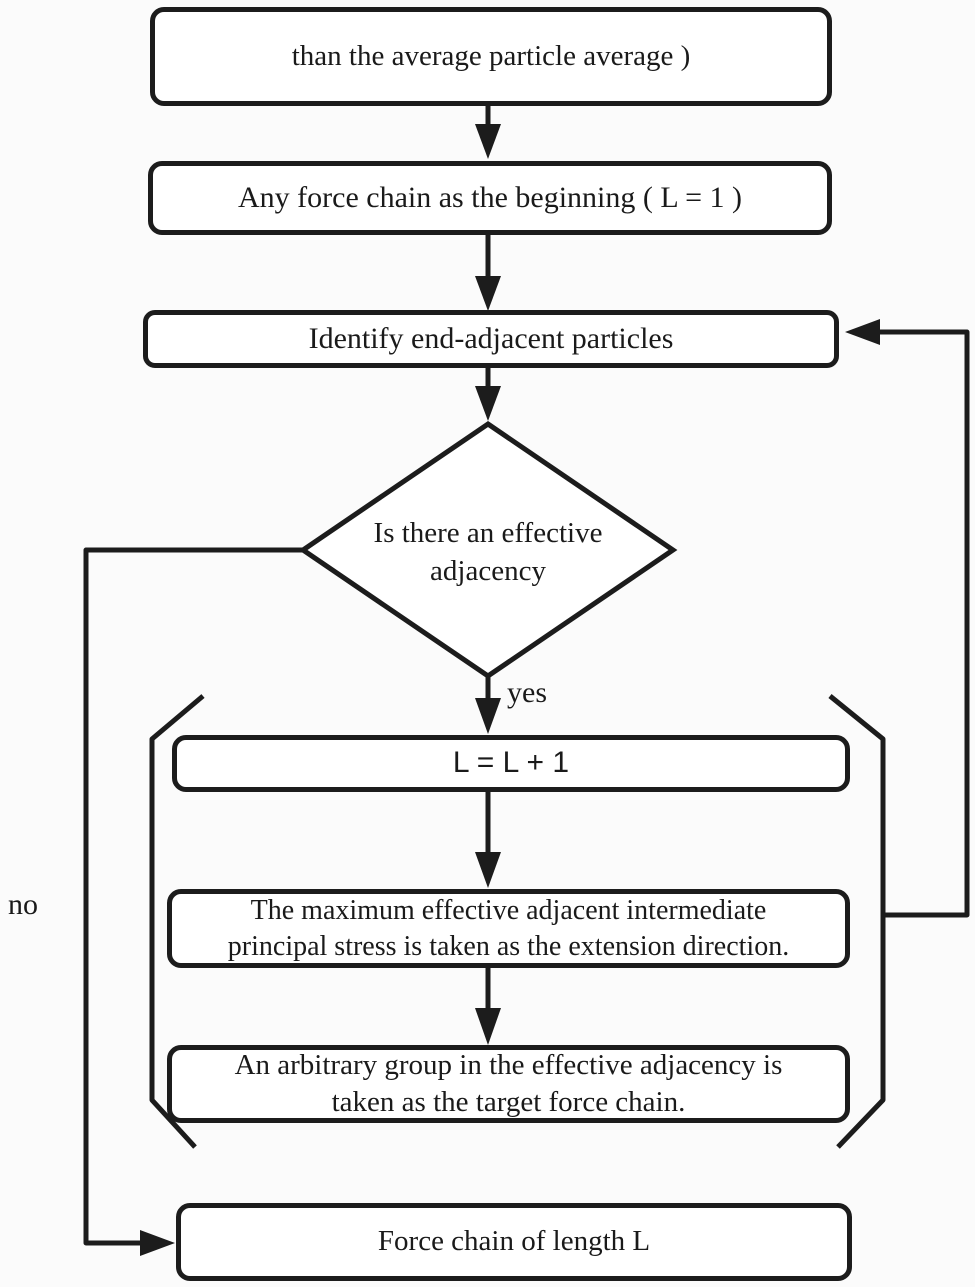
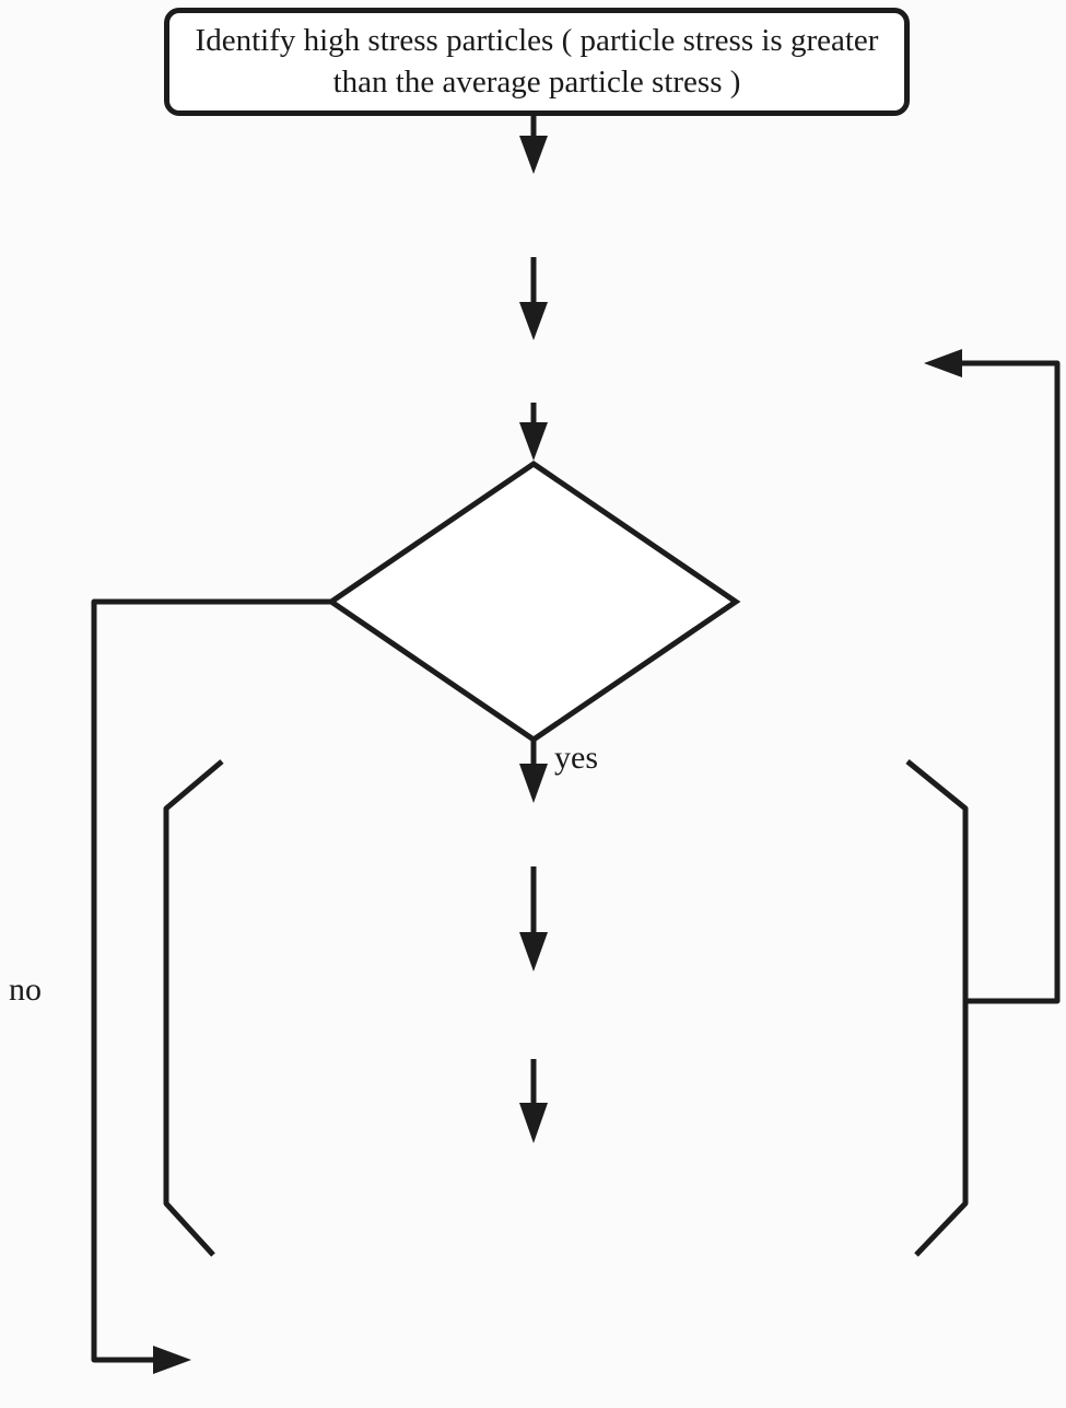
+ Identify high stress particles ( particle stress is greater
- than the average particle average )
+ than the average particle stress )
- Any force chain as the beginning ( L = 1 )
- Identify end-adjacent particles
- Is there an effective
- adjacency
  yes
  no
- L = L + 1
- The maximum effective adjacent intermediate
- principal stress is taken as the extension direction.
- An arbitrary group in the effective adjacency is
- taken as the target force chain.
- Force chain of length L
